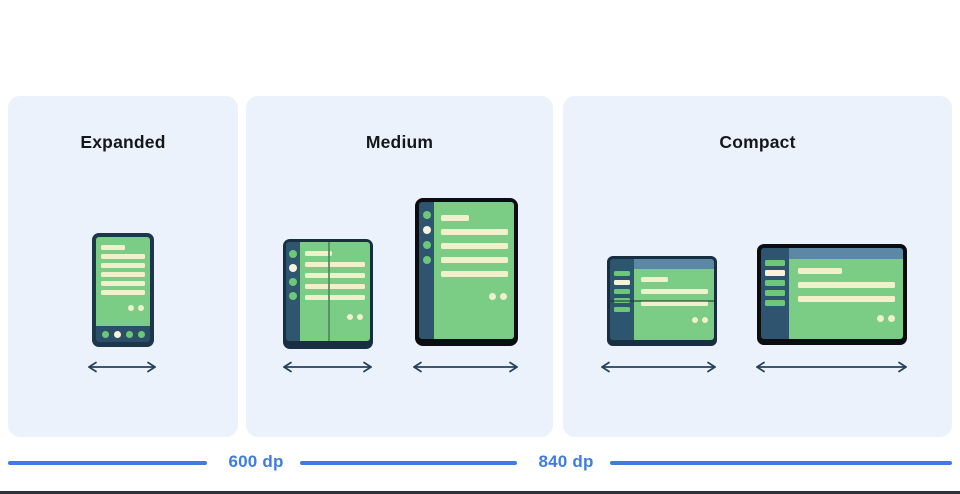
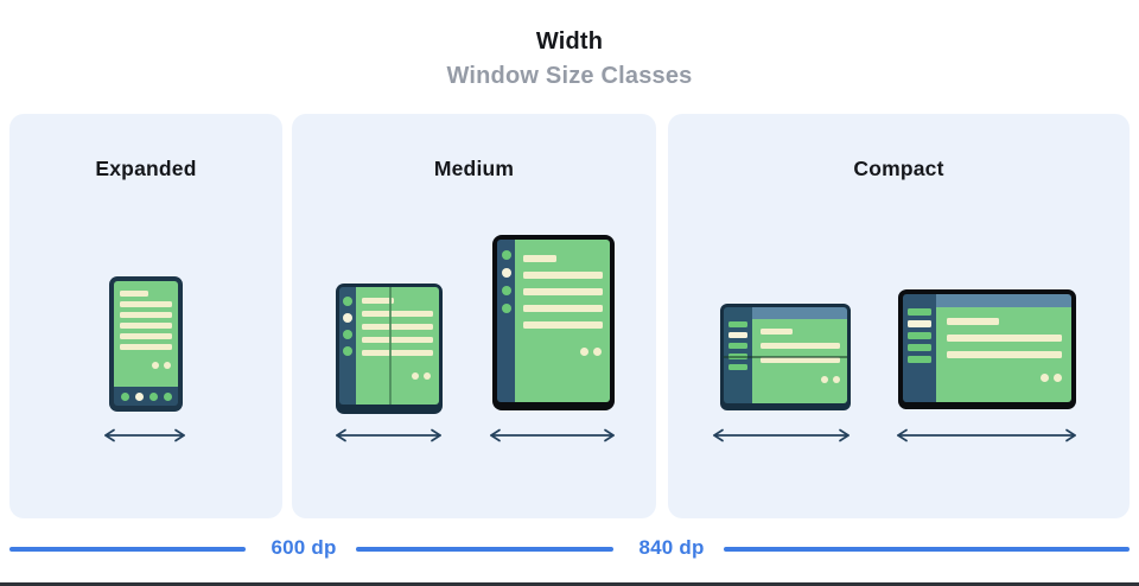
+ Width
+ Window Size Classes
  Expanded
  Medium
  Compact
  600 dp
  840 dp
